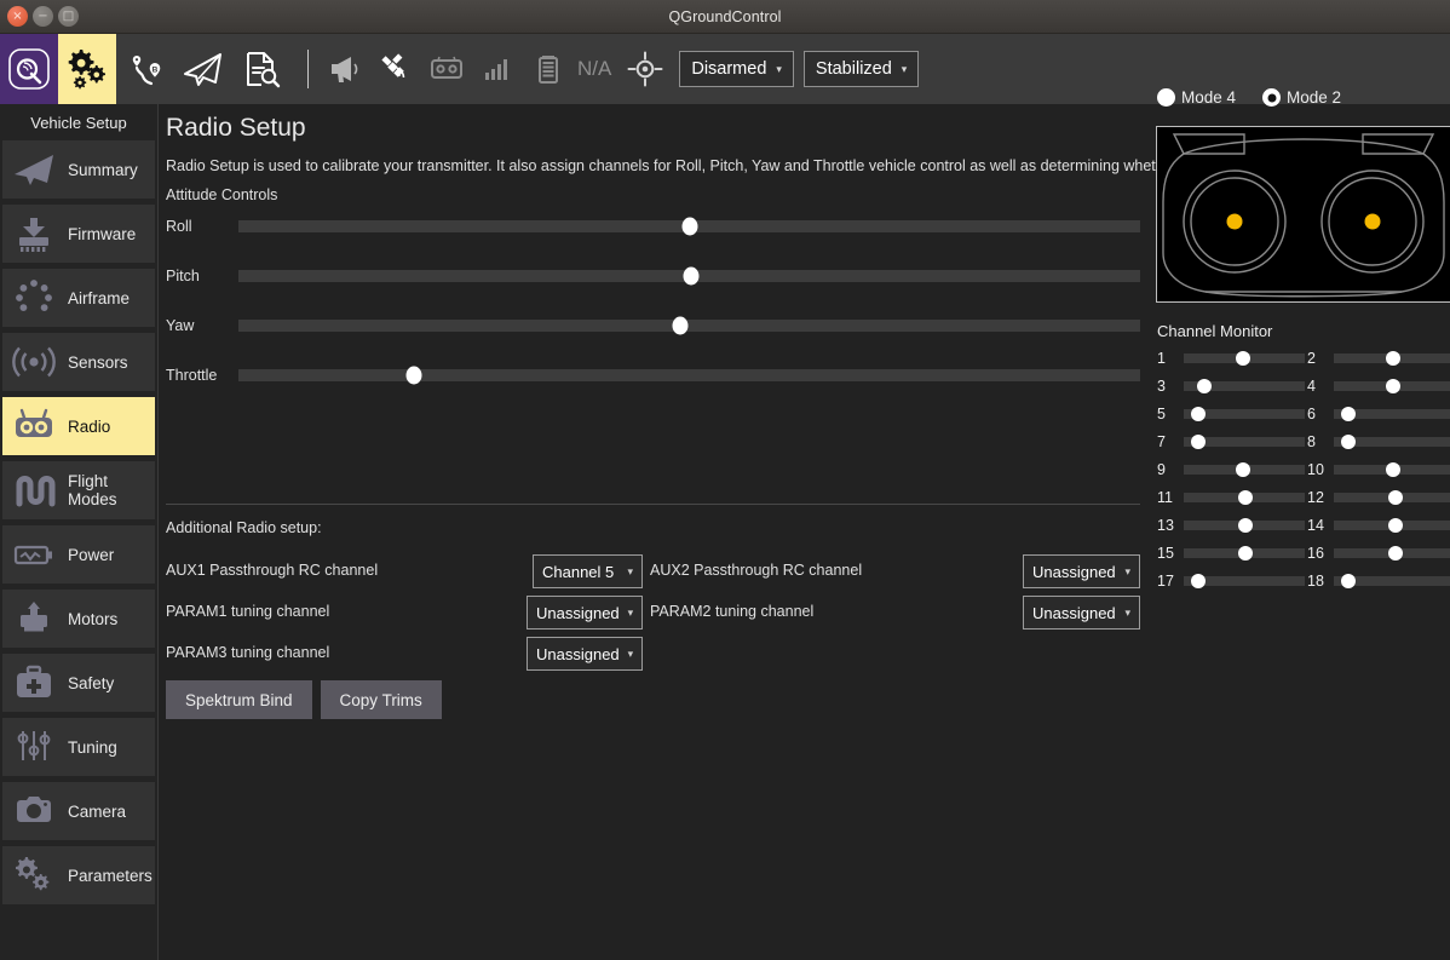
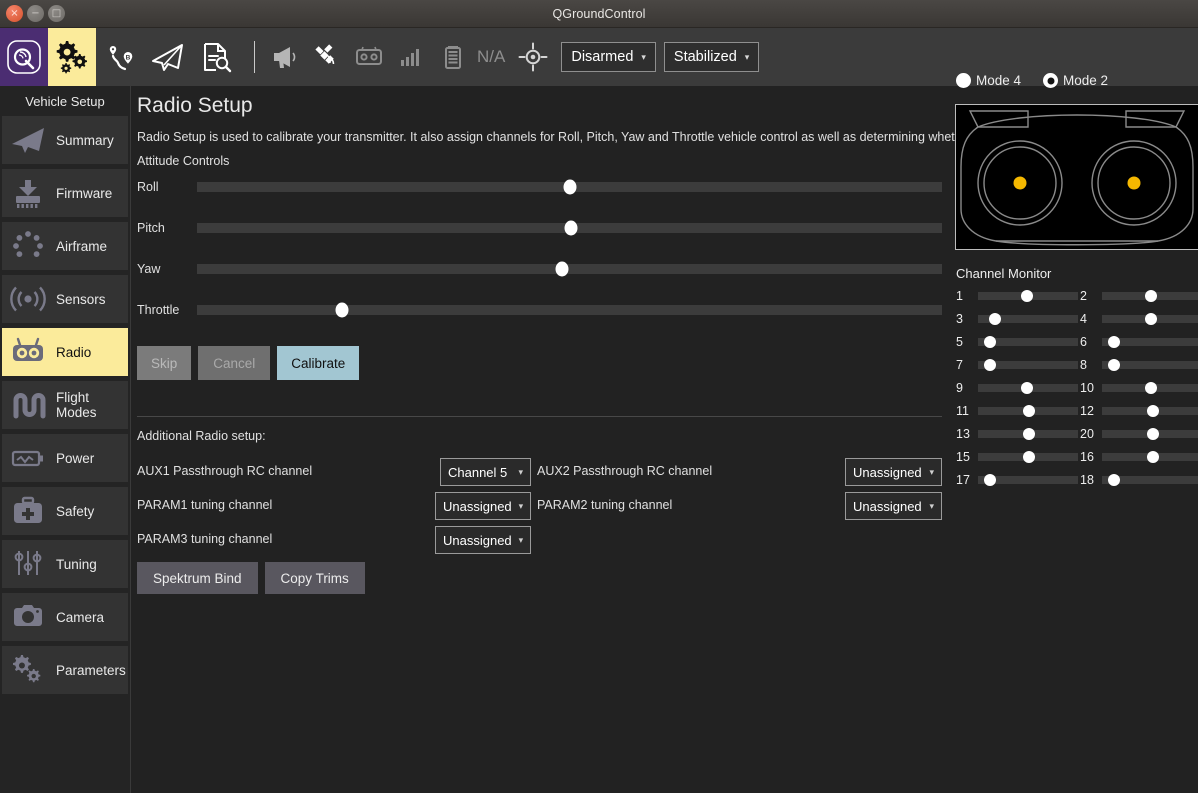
  ×
  −
  □
  QGroundControl
  N/A
  Disarmed
  ▾
  Stabilized
  ▾
  Vehicle Setup
  Summary
  Firmware
  Airframe
  Sensors
  Radio
  Flight Modes
  Power
- Motors
  Safety
  Tuning
  Camera
  Parameters
  Radio Setup
  Radio Setup is used to calibrate your transmitter. It also assign channels for Roll, Pitch, Yaw and Throttle vehicle control as well as determining whet
  Attitude Controls
  Roll
  Pitch
  Yaw
  Throttle
+ Skip
+ Cancel
+ Calibrate
  Additional Radio setup:
  AUX1 Passthrough RC channel
  Channel 5
  ▾
  AUX2 Passthrough RC channel
  Unassigned
  ▾
  PARAM1 tuning channel
  Unassigned
  ▾
  PARAM2 tuning channel
  Unassigned
  ▾
  PARAM3 tuning channel
  Unassigned
  ▾
  Spektrum Bind
  Copy Trims
  Mode 4
  Mode 2
  Channel Monitor
  1
  2
  3
  4
  5
  6
  7
  8
  9
  10
  11
  12
  13
- 14
+ 20
  15
  16
  17
  18
